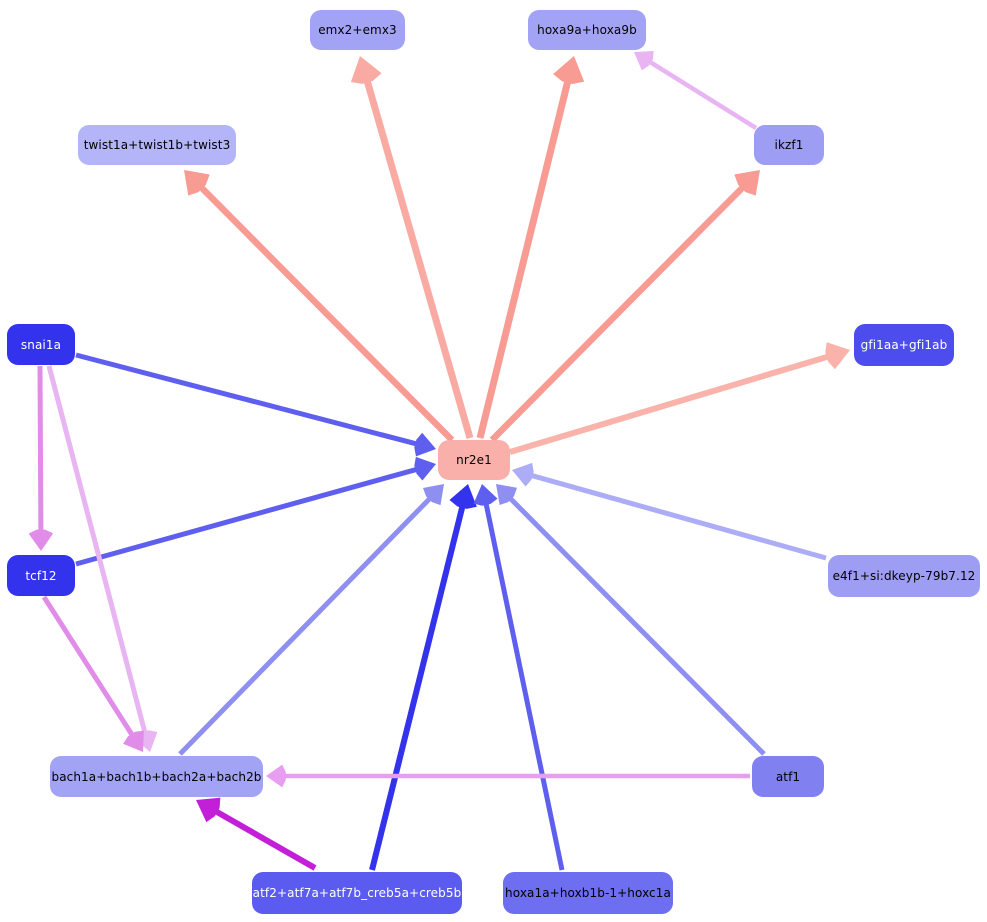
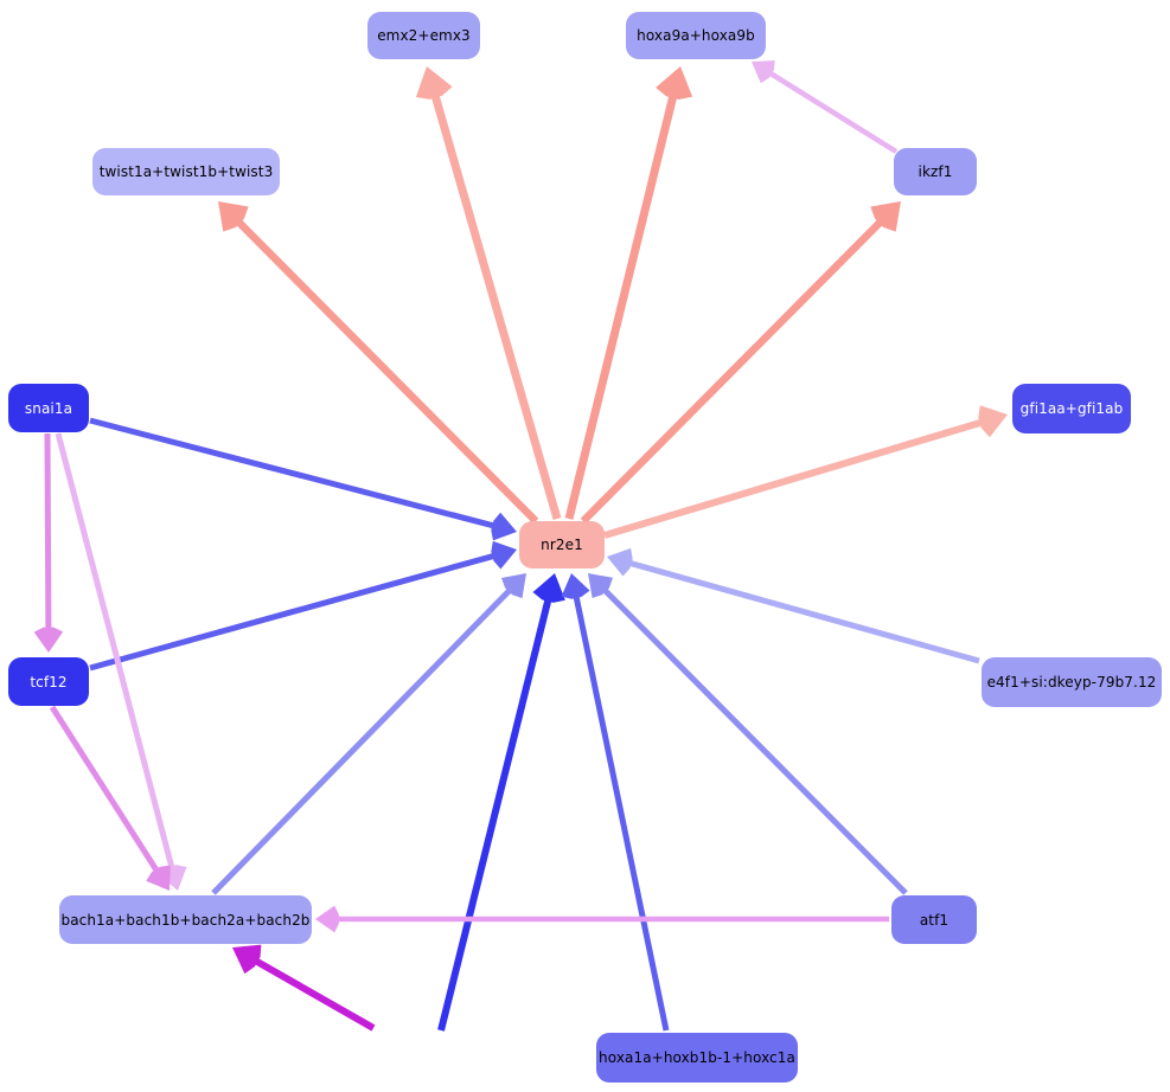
  emx2+emx3
  hoxa9a+hoxa9b
  twist1a+twist1b+twist3
  ikzf1
  snai1a
  gfi1aa+gfi1ab
  nr2e1
  tcf12
  e4f1+si:dkeyp-79b7.12
  bach1a+bach1b+bach2a+bach2b
  atf1
- atf2+atf7a+atf7b_creb5a+creb5b
  hoxa1a+hoxb1b-1+hoxc1a
